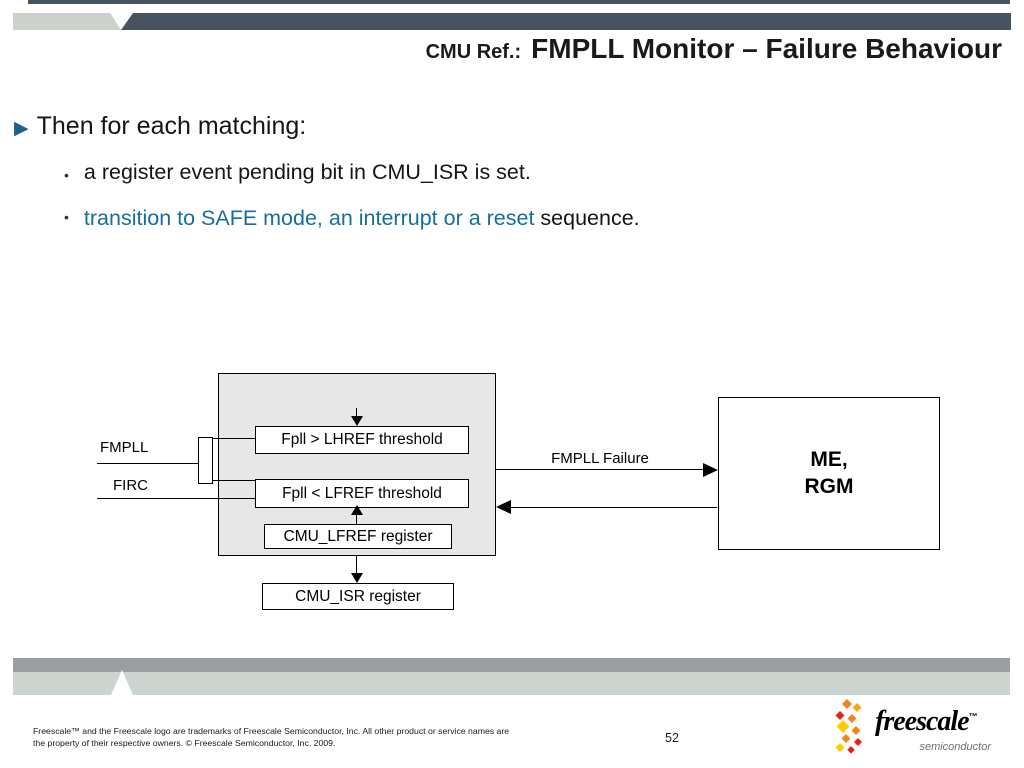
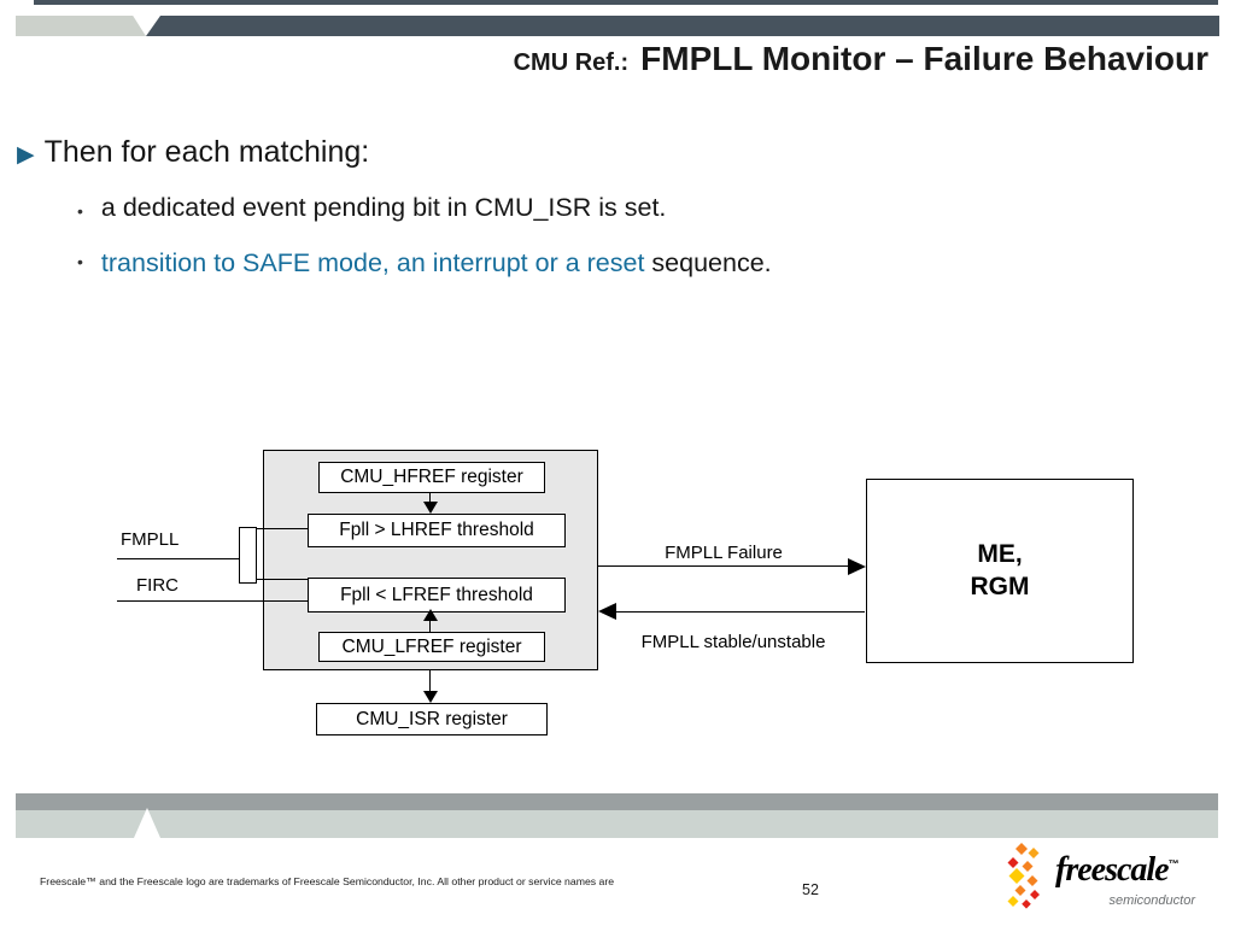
  CMU Ref.:
  FMPLL Monitor – Failure Behaviour
  ▶
  Then for each matching:
  •
- a register event pending bit in CMU_ISR is set.
+ a dedicated event pending bit in CMU_ISR is set.
  •
  transition to SAFE mode, an interrupt or a reset sequence.
+ CMU_HFREF register
  Fpll > LHREF threshold
  Fpll < LFREF threshold
  CMU_LFREF register
  CMU_ISR register
  ME,
  RGM
  FMPLL
  FIRC
  FMPLL Failure
+ FMPLL stable/unstable
  Freescale™ and the Freescale logo are trademarks of Freescale Semiconductor, Inc. All other product or service names are
- the property of their respective owners. © Freescale Semiconductor, Inc. 2009.
  52
  freescale™
  semiconductor
